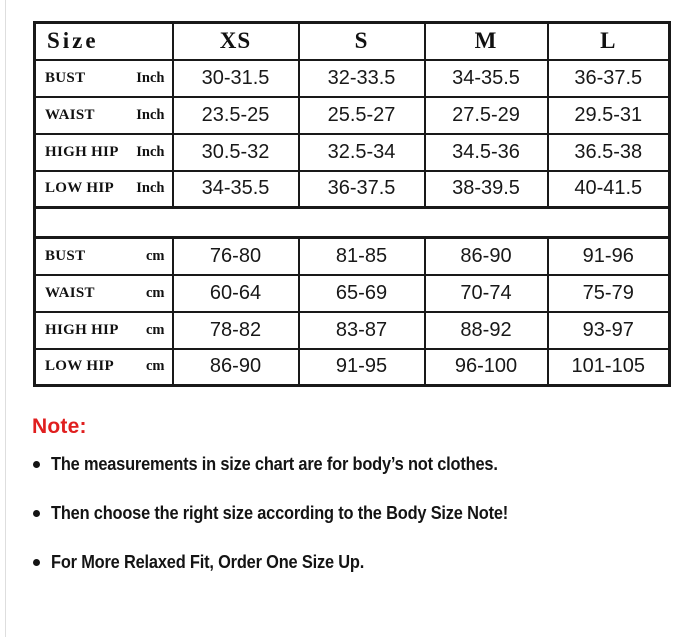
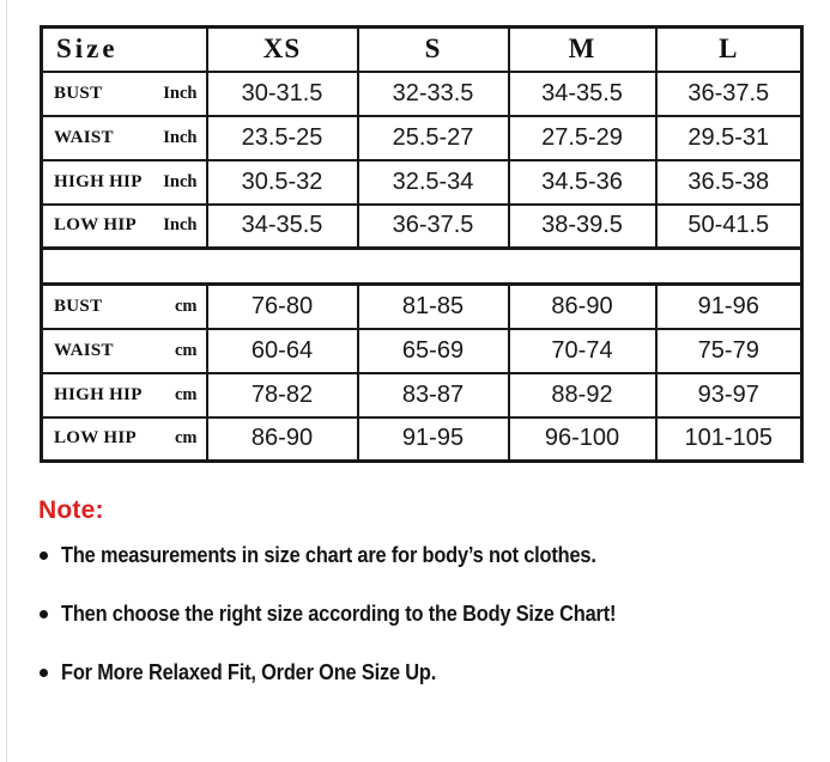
  Size	XS	S	M	L
  BUST Inch	30-31.5	32-33.5	34-35.5	36-37.5
  WAIST Inch	23.5-25	25.5-27	27.5-29	29.5-31
  HIGH HIP Inch	30.5-32	32.5-34	34.5-36	36.5-38
- LOW HIP Inch	34-35.5	36-37.5	38-39.5	40-41.5
+ LOW HIP Inch	34-35.5	36-37.5	38-39.5	50-41.5
  BUST cm	76-80	81-85	86-90	91-96
  WAIST cm	60-64	65-69	70-74	75-79
  HIGH HIP cm	78-82	83-87	88-92	93-97
  LOW HIP cm	86-90	91-95	96-100	101-105
  Note:
  The measurements in size chart are for body’s not clothes.
- Then choose the right size according to the Body Size Note!
+ Then choose the right size according to the Body Size Chart!
  For More Relaxed Fit, Order One Size Up.
